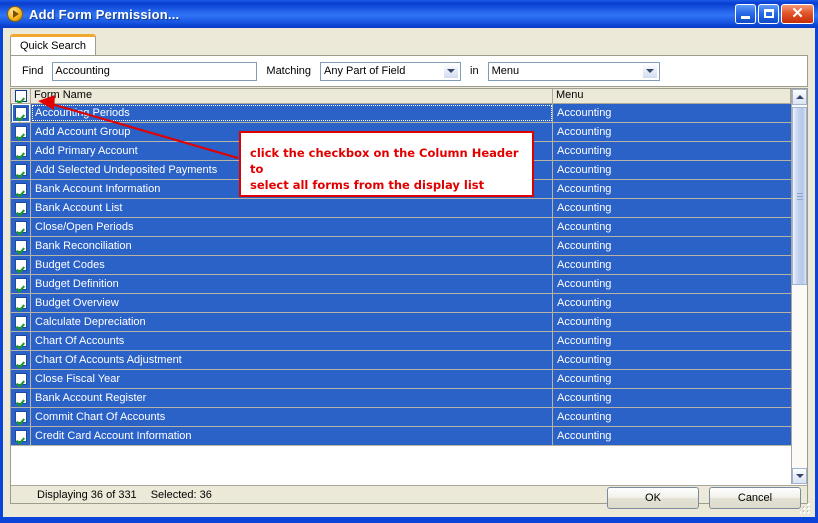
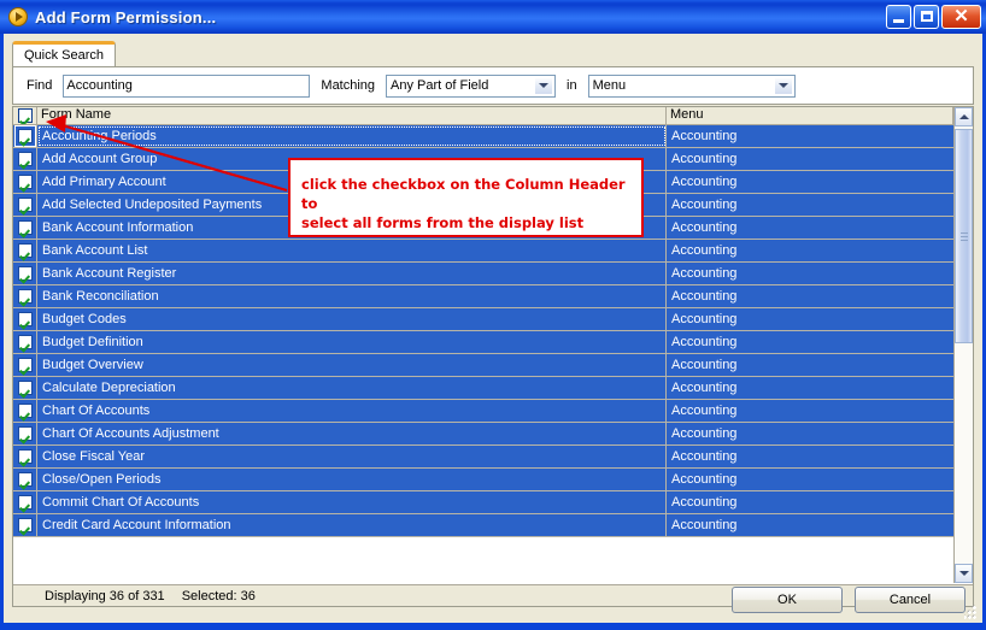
  Add Form Permission...
  ✕
  Quick Search
  Find
  Accounting
  Matching
  Any Part of Field
  in
  Menu
  Form Name
  Menu
  Accounti Periods
  Accounting
  Add Account Group
  Accounting
  Add Primary Account
  Accounting
  Add Selected Undeposited Payments
  Accounting
  Bank Account Information
  Accounting
  Bank Account List
  Accounting
- Close/Open Periods
+ Bank Account Register
  Accounting
  Bank Reconciliation
  Accounting
  Budget Codes
  Accounting
  Budget Definition
  Accounting
  Budget Overview
  Accounting
  Calculate Depreciation
  Accounting
  Chart Of Accounts
  Accounting
  Chart Of Accounts Adjustment
  Accounting
  Close Fiscal Year
  Accounting
- Bank Account Register
+ Close/Open Periods
  Accounting
  Commit Chart Of Accounts
  Accounting
  Credit Card Account Information
  Accounting
  Displaying 36 of 331
  Selected: 36
  OK
  Cancel
  click the checkbox on the Column Header to
  select all forms from the display list
